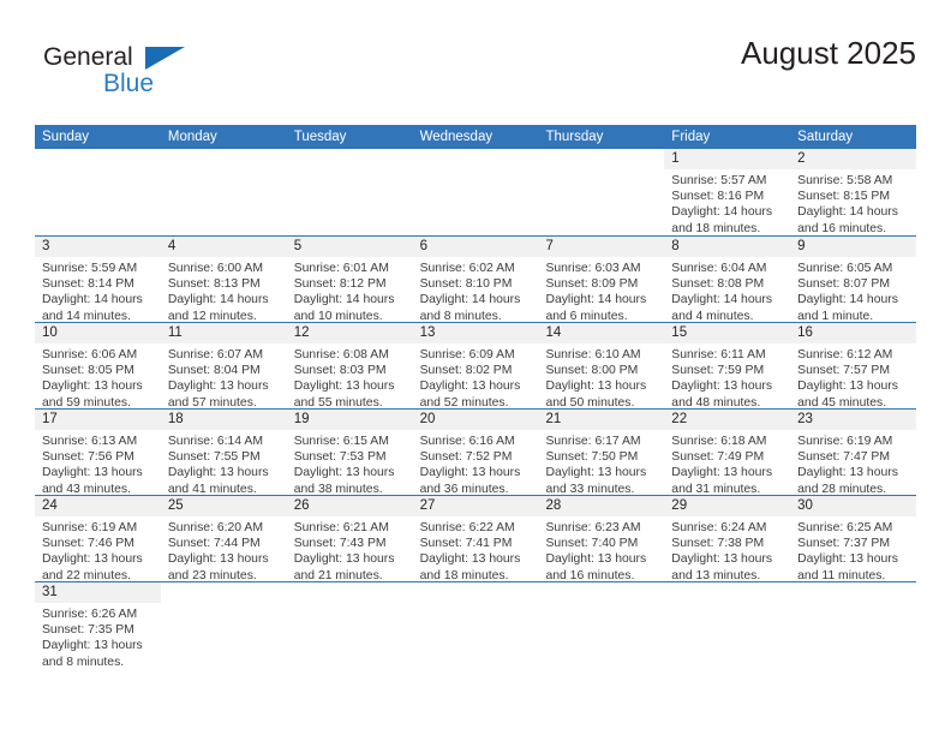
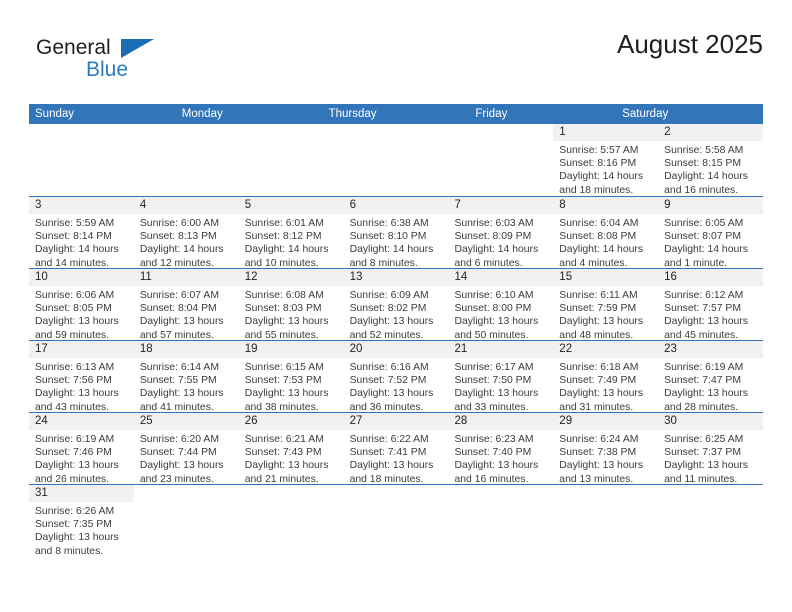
  General
  Blue
  August 2025
  Sunday
  Monday
- Tuesday
- Wednesday
  Thursday
  Friday
  Saturday
  1
  Sunrise: 5:57 AM
  Sunset: 8:16 PM
  Daylight: 14 hours
  and 18 minutes.
  2
  Sunrise: 5:58 AM
  Sunset: 8:15 PM
  Daylight: 14 hours
  and 16 minutes.
  3
  Sunrise: 5:59 AM
  Sunset: 8:14 PM
  Daylight: 14 hours
  and 14 minutes.
  4
  Sunrise: 6:00 AM
  Sunset: 8:13 PM
  Daylight: 14 hours
  and 12 minutes.
  5
  Sunrise: 6:01 AM
  Sunset: 8:12 PM
  Daylight: 14 hours
  and 10 minutes.
  6
- Sunrise: 6:02 AM
+ Sunrise: 6:38 AM
  Sunset: 8:10 PM
  Daylight: 14 hours
  and 8 minutes.
  7
  Sunrise: 6:03 AM
  Sunset: 8:09 PM
  Daylight: 14 hours
  and 6 minutes.
  8
  Sunrise: 6:04 AM
  Sunset: 8:08 PM
  Daylight: 14 hours
  and 4 minutes.
  9
  Sunrise: 6:05 AM
  Sunset: 8:07 PM
  Daylight: 14 hours
  and 1 minute.
  10
  Sunrise: 6:06 AM
  Sunset: 8:05 PM
  Daylight: 13 hours
  and 59 minutes.
  11
  Sunrise: 6:07 AM
  Sunset: 8:04 PM
  Daylight: 13 hours
  and 57 minutes.
  12
  Sunrise: 6:08 AM
  Sunset: 8:03 PM
  Daylight: 13 hours
  and 55 minutes.
  13
  Sunrise: 6:09 AM
  Sunset: 8:02 PM
  Daylight: 13 hours
  and 52 minutes.
  14
  Sunrise: 6:10 AM
  Sunset: 8:00 PM
  Daylight: 13 hours
  and 50 minutes.
  15
  Sunrise: 6:11 AM
  Sunset: 7:59 PM
  Daylight: 13 hours
  and 48 minutes.
  16
  Sunrise: 6:12 AM
  Sunset: 7:57 PM
  Daylight: 13 hours
  and 45 minutes.
  17
  Sunrise: 6:13 AM
  Sunset: 7:56 PM
  Daylight: 13 hours
  and 43 minutes.
  18
  Sunrise: 6:14 AM
  Sunset: 7:55 PM
  Daylight: 13 hours
  and 41 minutes.
  19
  Sunrise: 6:15 AM
  Sunset: 7:53 PM
  Daylight: 13 hours
  and 38 minutes.
  20
  Sunrise: 6:16 AM
  Sunset: 7:52 PM
  Daylight: 13 hours
  and 36 minutes.
  21
  Sunrise: 6:17 AM
  Sunset: 7:50 PM
  Daylight: 13 hours
  and 33 minutes.
  22
  Sunrise: 6:18 AM
  Sunset: 7:49 PM
  Daylight: 13 hours
  and 31 minutes.
  23
  Sunrise: 6:19 AM
  Sunset: 7:47 PM
  Daylight: 13 hours
  and 28 minutes.
  24
  Sunrise: 6:19 AM
  Sunset: 7:46 PM
  Daylight: 13 hours
- and 22 minutes.
+ and 26 minutes.
  25
  Sunrise: 6:20 AM
  Sunset: 7:44 PM
  Daylight: 13 hours
  and 23 minutes.
  26
  Sunrise: 6:21 AM
  Sunset: 7:43 PM
  Daylight: 13 hours
  and 21 minutes.
  27
  Sunrise: 6:22 AM
  Sunset: 7:41 PM
  Daylight: 13 hours
  and 18 minutes.
  28
  Sunrise: 6:23 AM
  Sunset: 7:40 PM
  Daylight: 13 hours
  and 16 minutes.
  29
  Sunrise: 6:24 AM
  Sunset: 7:38 PM
  Daylight: 13 hours
  and 13 minutes.
  30
  Sunrise: 6:25 AM
  Sunset: 7:37 PM
  Daylight: 13 hours
  and 11 minutes.
  31
  Sunrise: 6:26 AM
  Sunset: 7:35 PM
  Daylight: 13 hours
  and 8 minutes.
